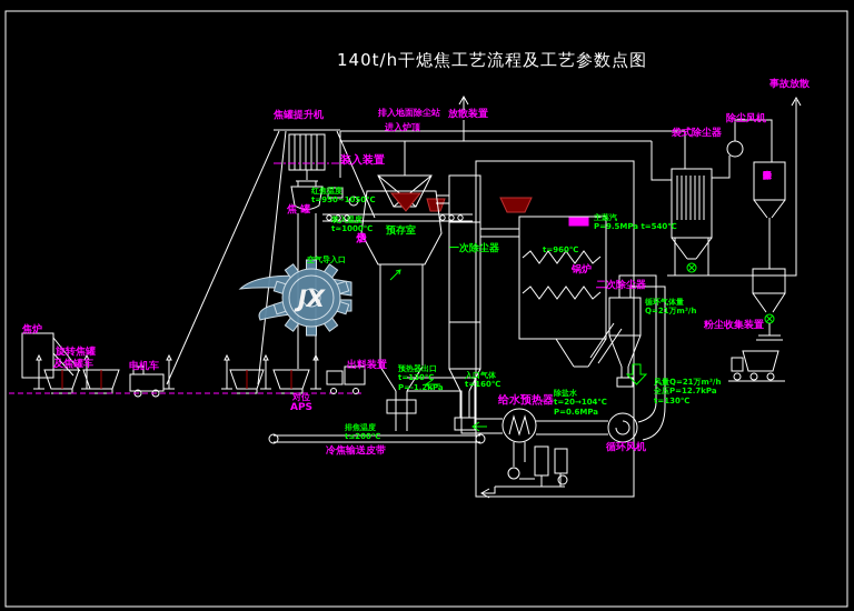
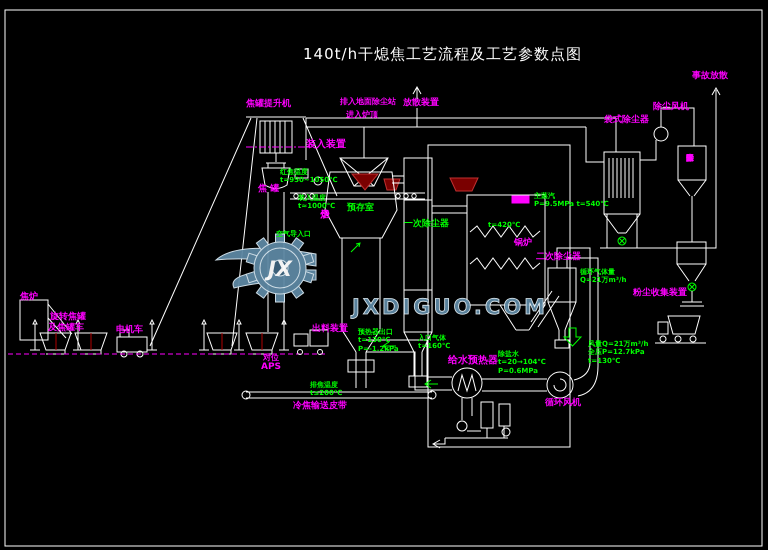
  JX
+ JXDIGUO.COM
  焦罐提升机
  事故放散
  放散装置
  排入地面除尘站
  进入炉顶
  装入装置
  焦 罐
  预存室
  一次除尘器
  锅炉
  二次除尘器
  袋式除尘器
  除尘风机
  粉尘收集装置
  焦炉
  旋转焦罐
  及焦罐车
  电机车
  对位
  APS
  出料装置
  冷焦输送皮带
  给水预热器
  循环风机
  红焦温度
  t=950~1050℃
  装入温度
  t≈1000℃
  空气导入口
- t=960℃
+ t=420℃
  主蒸汽
  P=9.5MPa t=540℃
  循环气体量
  Q=21万m³/h
  风量Q=21万m³/h
  全压P=12.7kPa
  t=130℃
  预热器出口
  t=130℃
  P=-1.2kPa
  入口气体
  t=160℃
  除盐水
  t=20→104℃
  P=0.6MPa
  排焦温度
  t≤200℃
  140t/h干熄焦工艺流程及工艺参数点图
